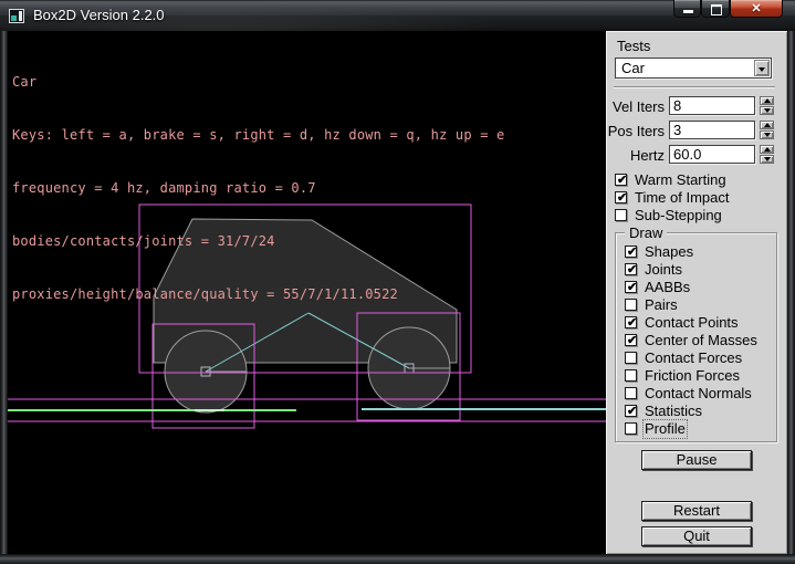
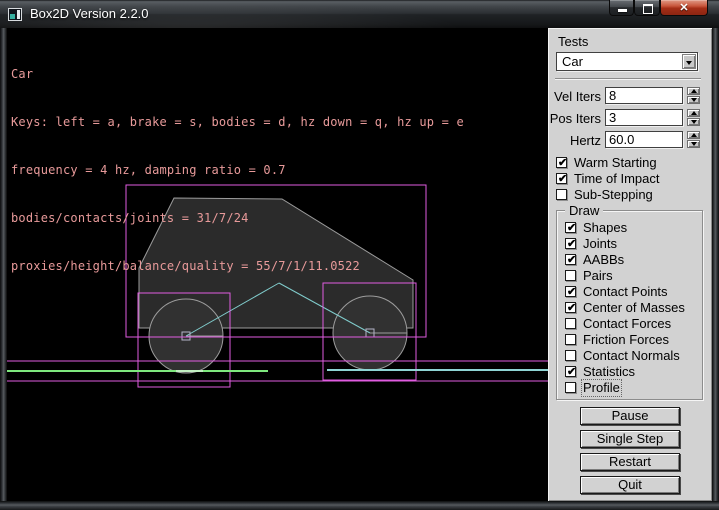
  Box2D Version 2.2.0
  ✕
  Car
- Keys: left = a, brake = s, right = d, hz down = q, hz up = e
+ Keys: left = a, brake = s, bodies = d, hz down = q, hz up = e
  frequency = 4 hz, damping ratio = 0.7
  bodies/contacts/joints = 31/7/24
  proxies/height/balance/quality = 55/7/1/11.0522
  Tests
  Car
  Vel Iters
  8
  Pos Iters
  3
  Hertz
  60.0
  ✔
  Warm Starting
  ✔
  Time of Impact
  Sub-Stepping
  Draw
  ✔
  Shapes
  ✔
  Joints
  ✔
  AABBs
  Pairs
  ✔
  Contact Points
  ✔
  Center of Masses
  Contact Forces
  Friction Forces
  Contact Normals
  ✔
  Statistics
  Profile
  Pause
+ Single Step
  Restart
  Quit
